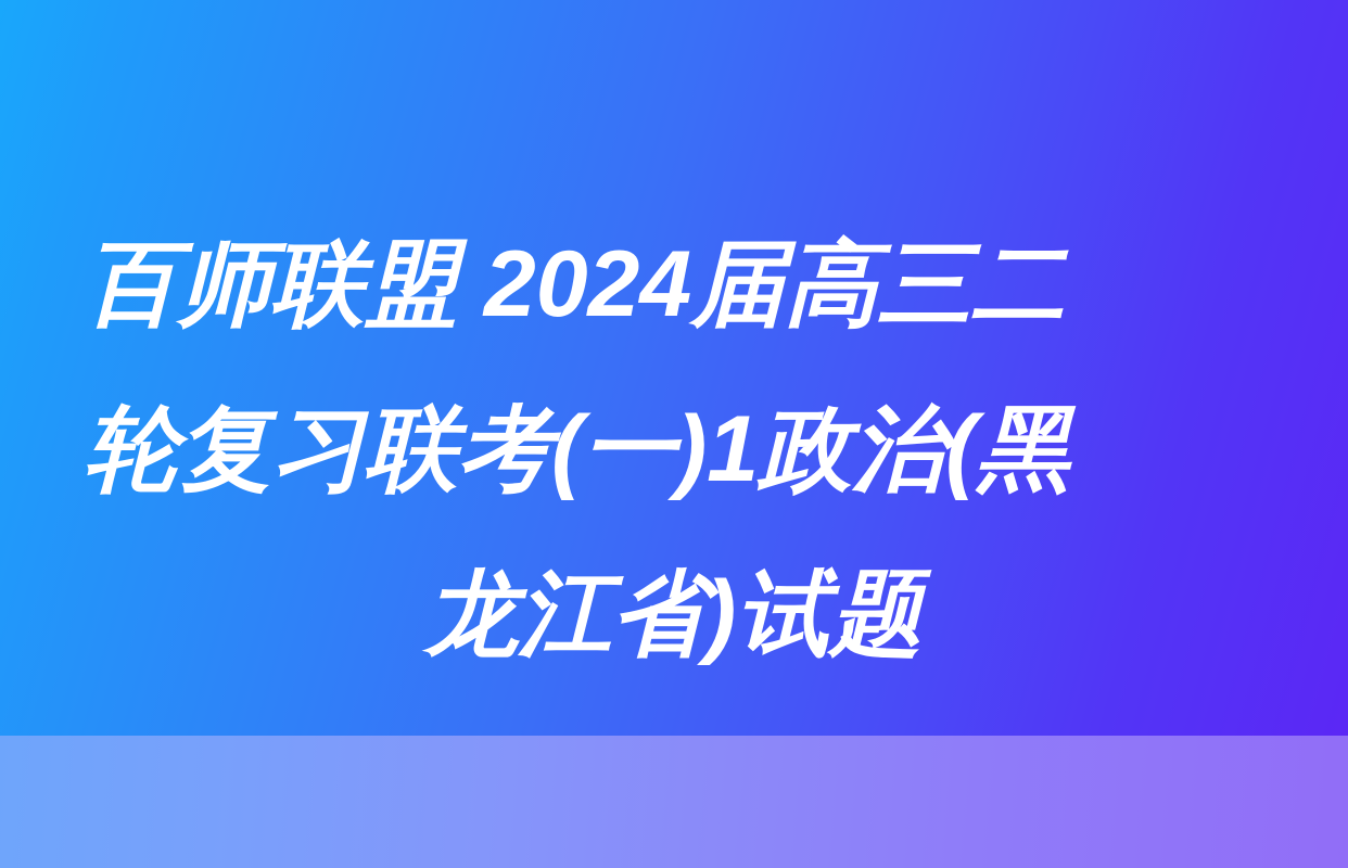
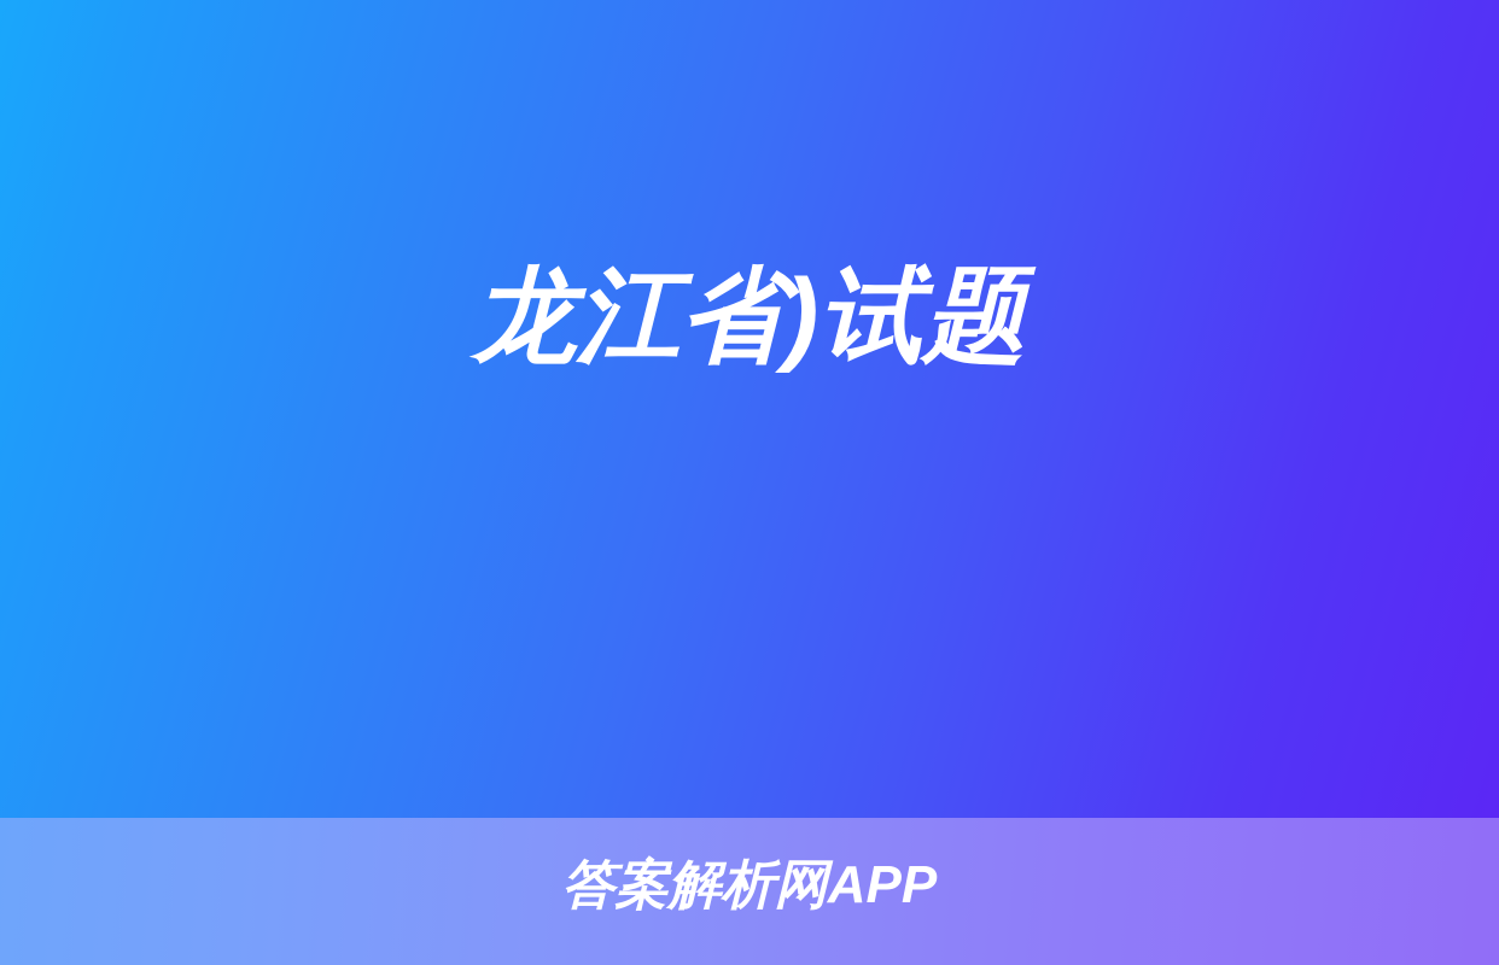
- 百师联盟 2024届高三二
- 轮复习联考(一)1政治(黑
  龙江省)试题
+ 答案解析网APP
